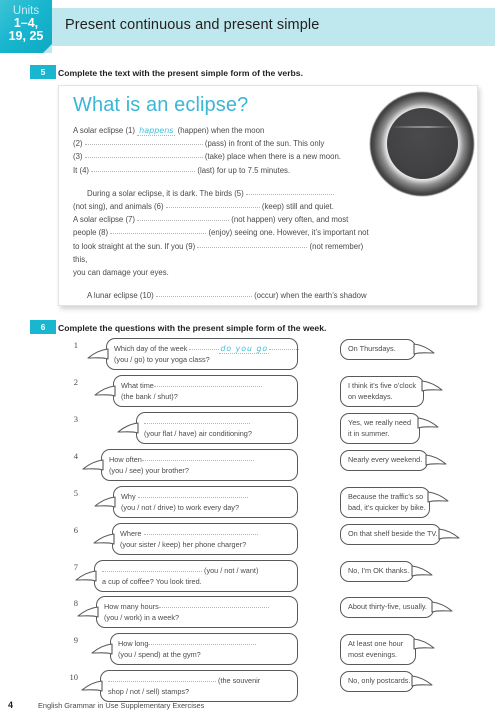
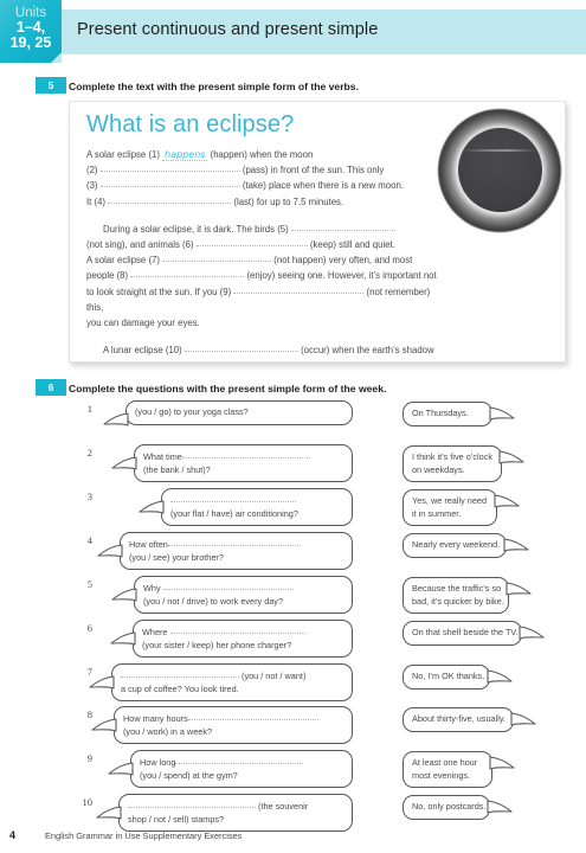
  Units
  1–4,
  19, 25
  Present continuous and present simple
  5
  Complete the text with the present simple form of the verbs.
  What is an eclipse?
  A solar eclipse (1) happens (happen) when the moon
  (2) (pass) in front of the sun. This only
  (3) (take) place when there is a new moon.
  It (4) (last) for up to 7.5 minutes.
  During a solar eclipse, it is dark. The birds (5)
  (not sing), and animals (6) (keep) still and quiet.
  A solar eclipse (7) (not happen) very often, and most
  people (8) (enjoy) seeing one. However, it’s important not
  to look straight at the sun. If you (9) (not remember) this,
  you can damage your eyes.
  A lunar eclipse (10) (occur) when the earth’s shadow
  6
  Complete the questions with the present simple form of the week.
  1
- Which day of the week do you go
  (you / go) to your yoga class?
  On Thursdays.
  2
  What time
  (the bank / shut)?
  I think it’s five o’clock
  on weekdays.
  3
  (your flat / have) air conditioning?
  Yes, we really need
  it in summer.
  4
  How often
  (you / see) your brother?
  Nearly every weekend.
  5
  Why
  (you / not / drive) to work every day?
  Because the traffic’s so
  bad, it’s quicker by bike.
  6
  Where
  (your sister / keep) her phone charger?
  On that shelf beside the TV.
  7
  (you / not / want)
  a cup of coffee? You look tired.
  No, I’m OK thanks.
  8
  How many hours
  (you / work) in a week?
  About thirty-five, usually.
  9
  How long
  (you / spend) at the gym?
  At least one hour
  most evenings.
  10
  (the souvenir
  shop / not / sell) stamps?
  No, only postcards.
  4
  English Grammar in Use Supplementary Exercises
